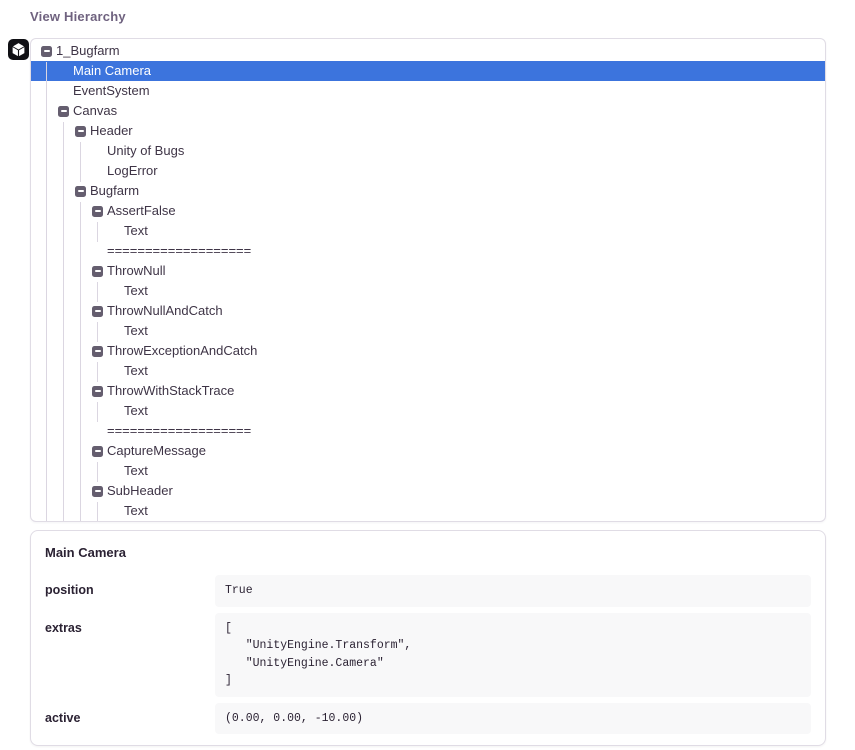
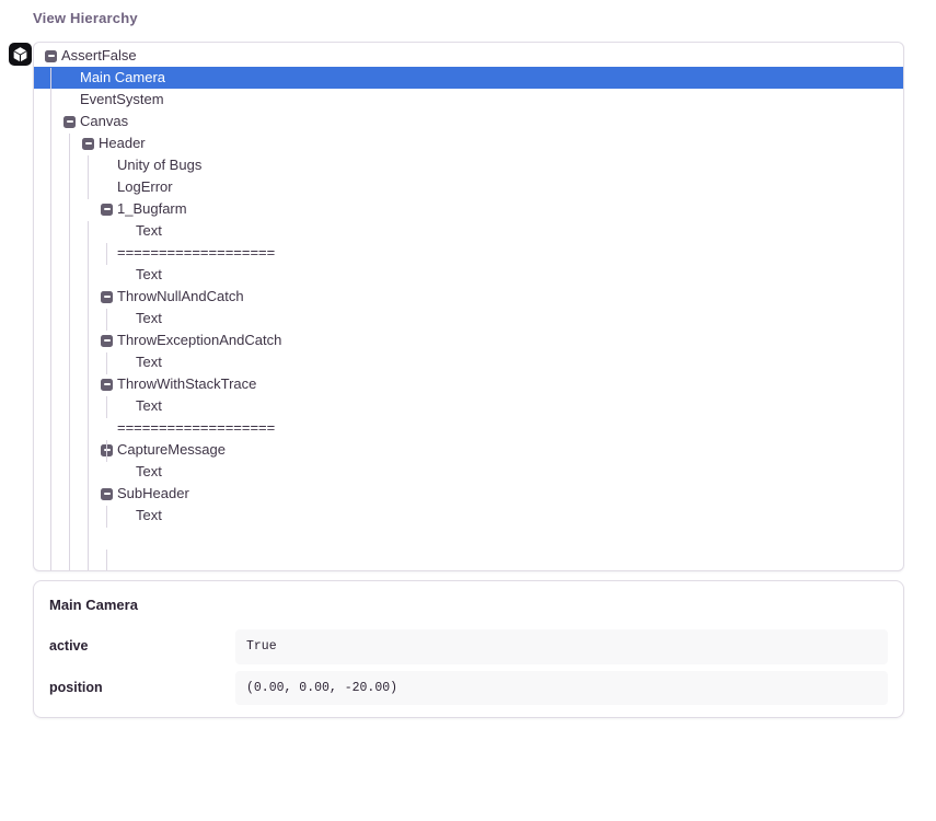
  View Hierarchy
- 1_Bugfarm
+ AssertFalse
  Main Camera
  EventSystem
  Canvas
  Header
  Unity of Bugs
  LogError
- Bugfarm
- AssertFalse
+ 1_Bugfarm
  Text
  ===================
- ThrowNull
  Text
  ThrowNullAndCatch
  Text
  ThrowExceptionAndCatch
  Text
  ThrowWithStackTrace
  Text
  ===================
  CaptureMessage
  Text
  SubHeader
  Text
  Main Camera
- position
+ active
  True
- extras
- [
- "UnityEngine.Transform",
- "UnityEngine.Camera"
- ]
- active
+ position
- (0.00, 0.00, -10.00)
+ (0.00, 0.00, -20.00)
